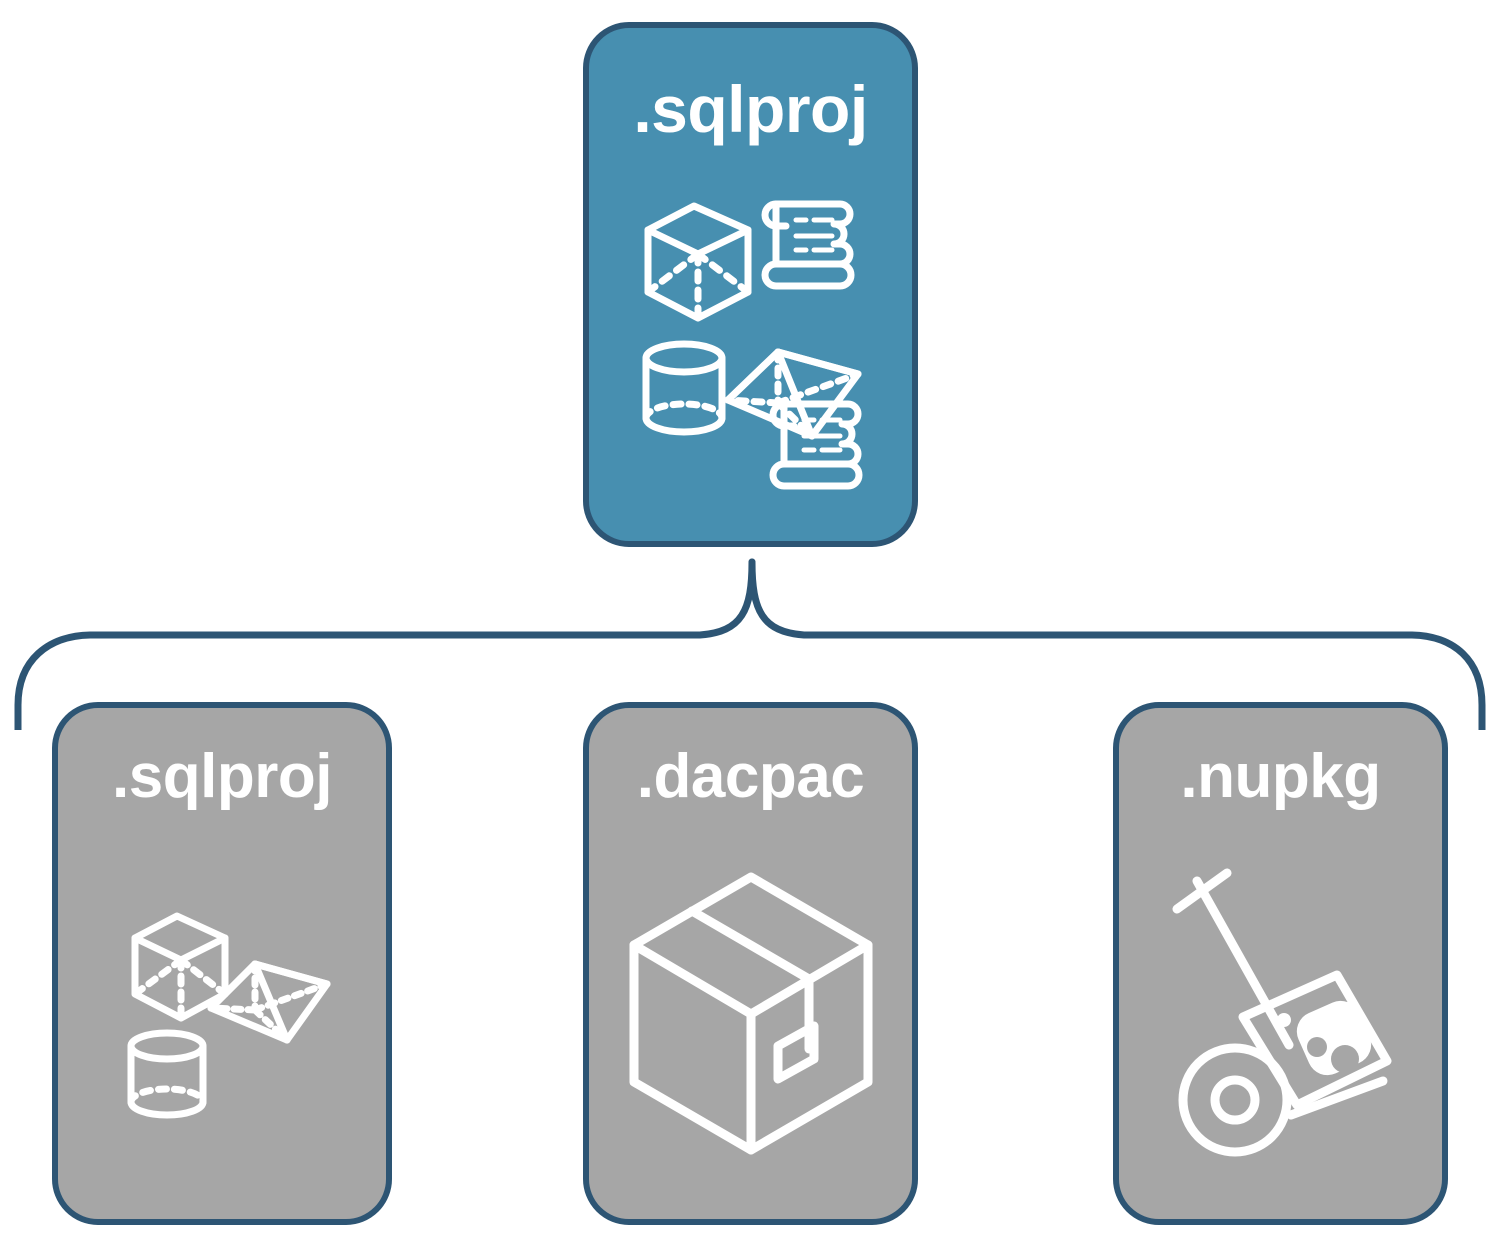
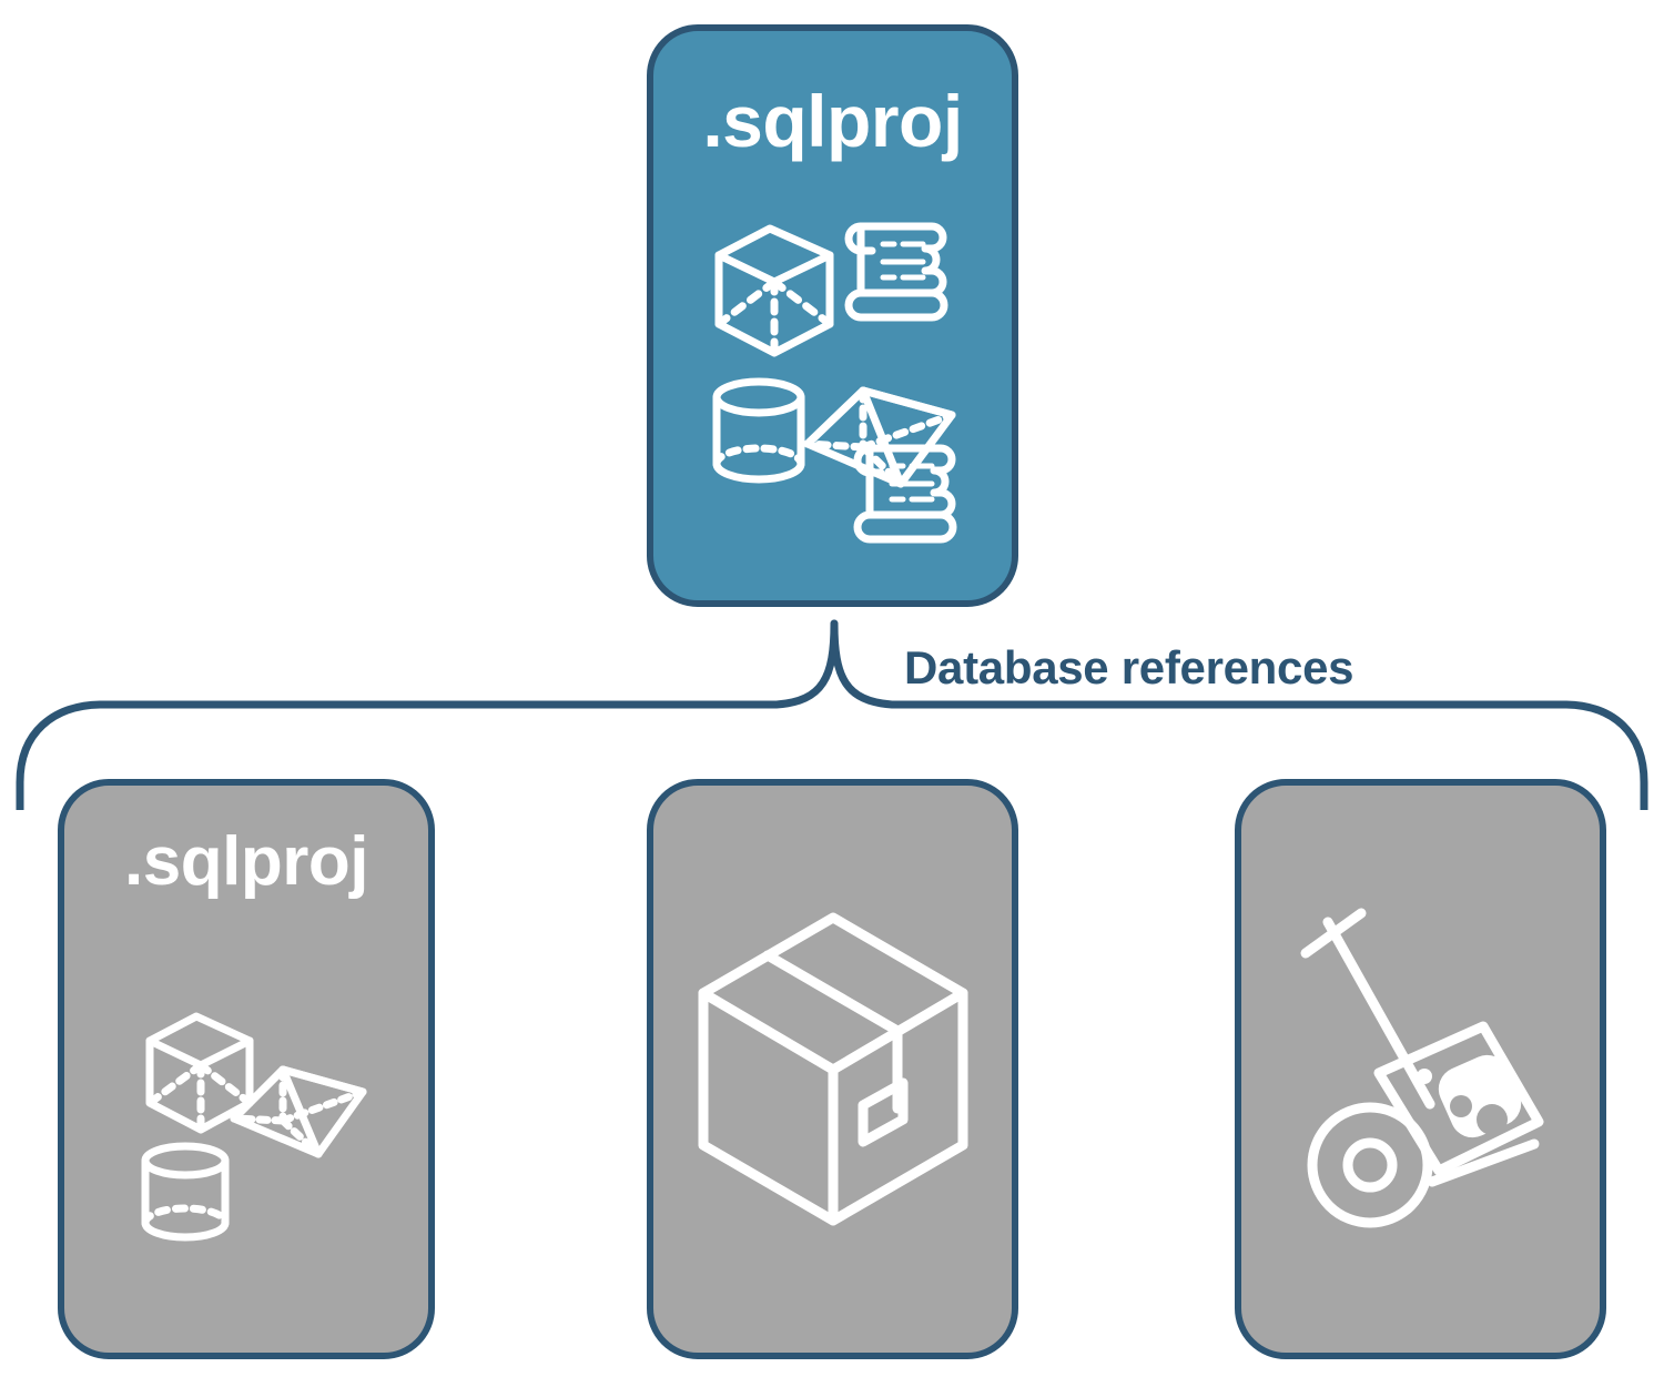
  .sqlproj
+ Database references
  .sqlproj
- .dacpac
- .nupkg
